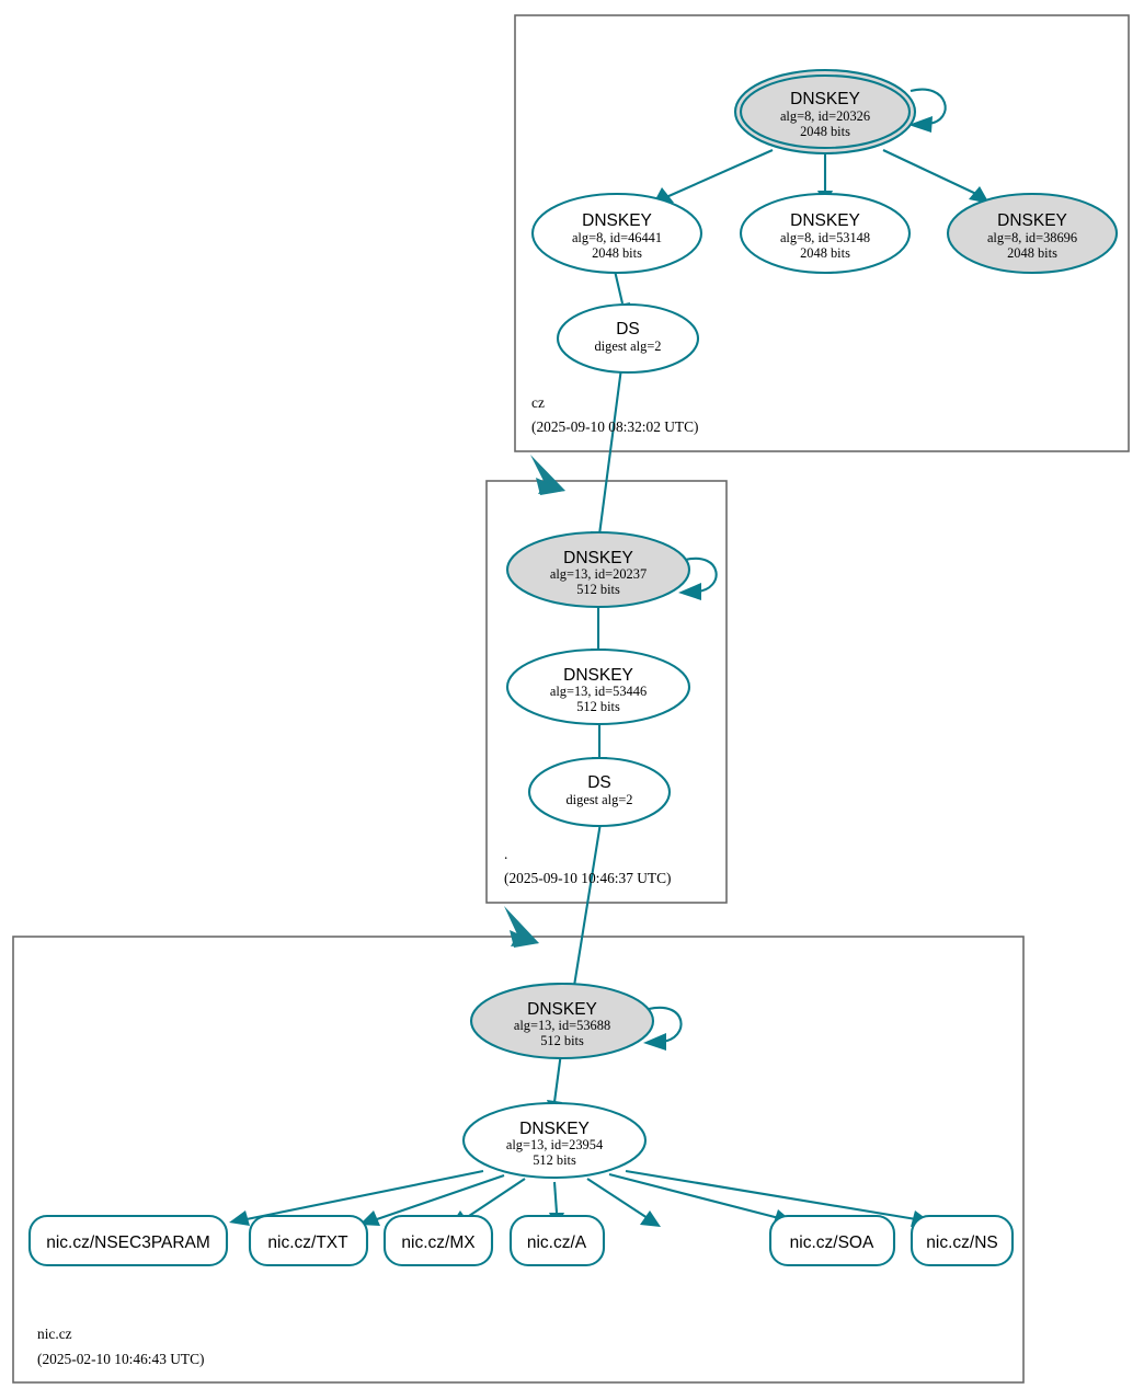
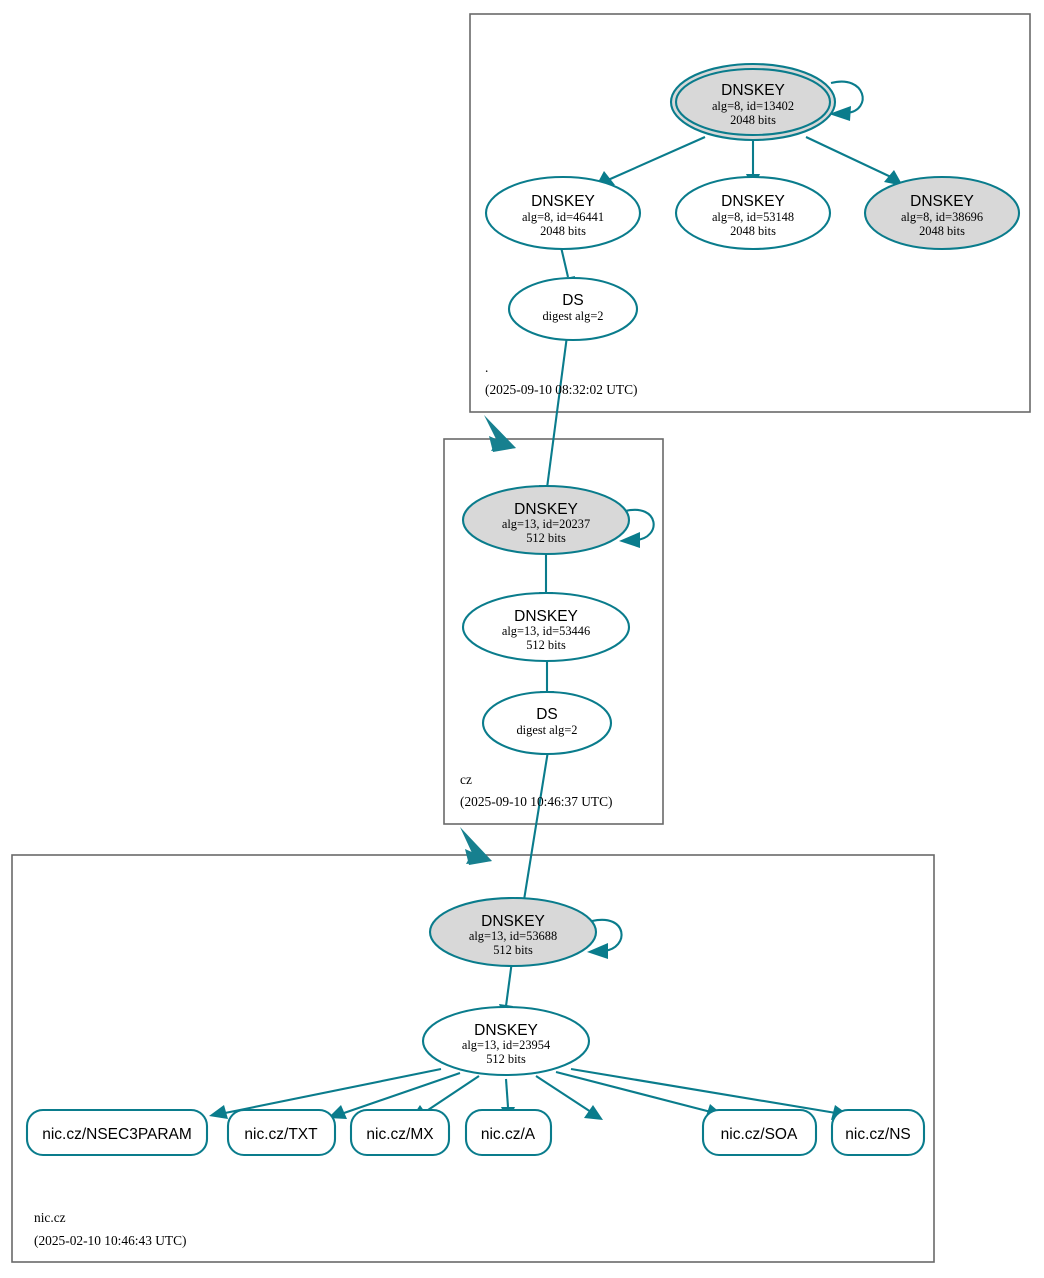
  DNSKEY
- alg=8, id=20326
+ alg=8, id=13402
  2048 bits
  DNSKEY
  alg=8, id=46441
  2048 bits
  DNSKEY
  alg=8, id=53148
  2048 bits
  DNSKEY
  alg=8, id=38696
  2048 bits
  DS
  digest alg=2
- cz
+ .
  (2025-09-10 08:32:02 UTC)
  DNSKEY
  alg=13, id=20237
  512 bits
  DNSKEY
  alg=13, id=53446
  512 bits
  DS
  digest alg=2
- .
+ cz
  (2025-09-10 10:46:37 UTC)
  DNSKEY
  alg=13, id=53688
  512 bits
  DNSKEY
  alg=13, id=23954
  512 bits
  nic.cz/NSEC3PARAM
  nic.cz/TXT
  nic.cz/MX
  nic.cz/A
  nic.cz/SOA
  nic.cz/NS
  nic.cz
  (2025-02-10 10:46:43 UTC)
